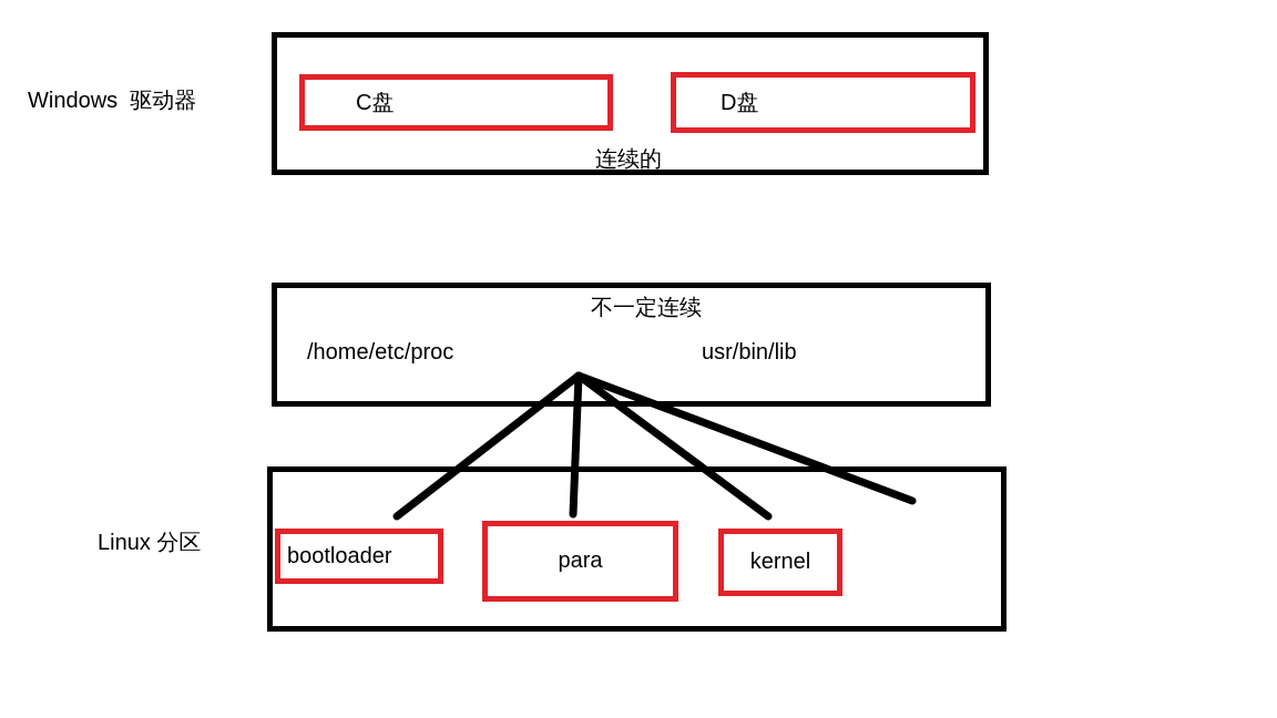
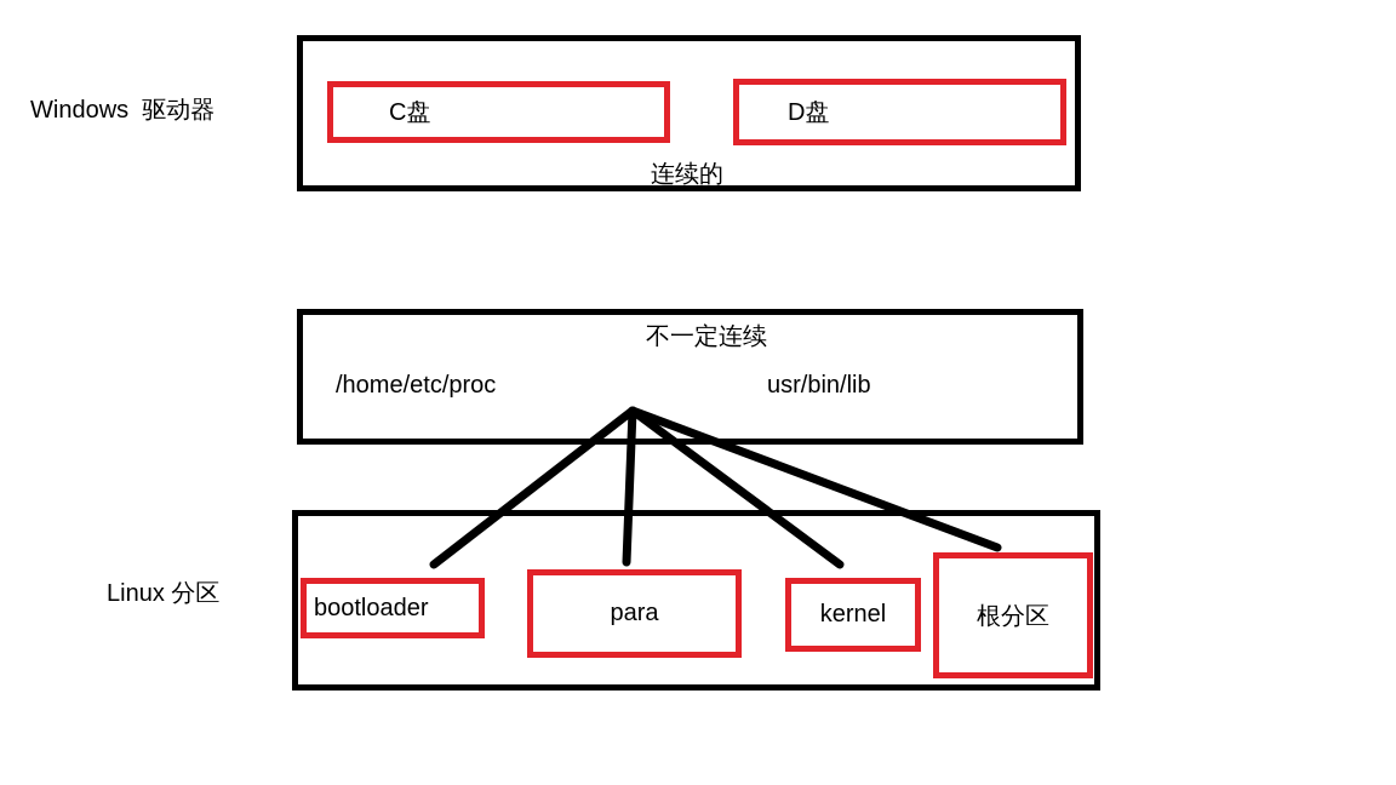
  Windows 驱动器
  C盘
  D盘
  连续的
  不一定连续
  /home/etc/proc
  usr/bin/lib
  Linux 分区
  bootloader
  para
  kernel
+ 根分区
